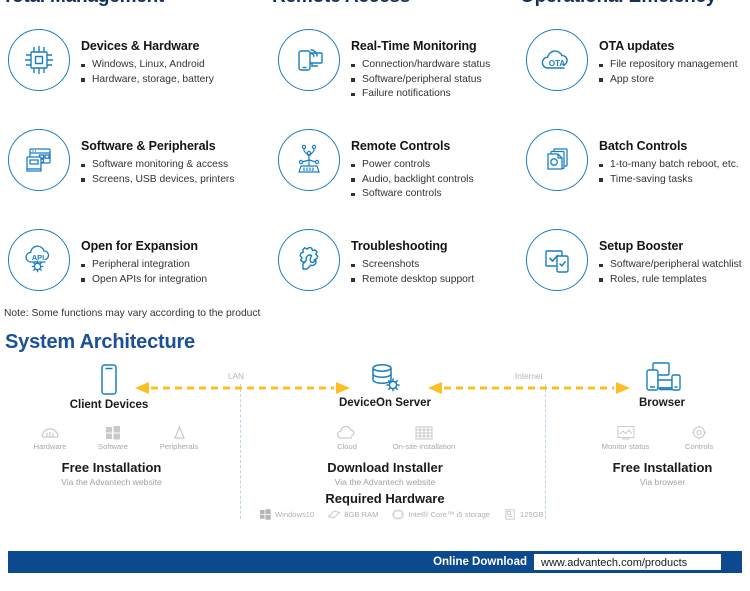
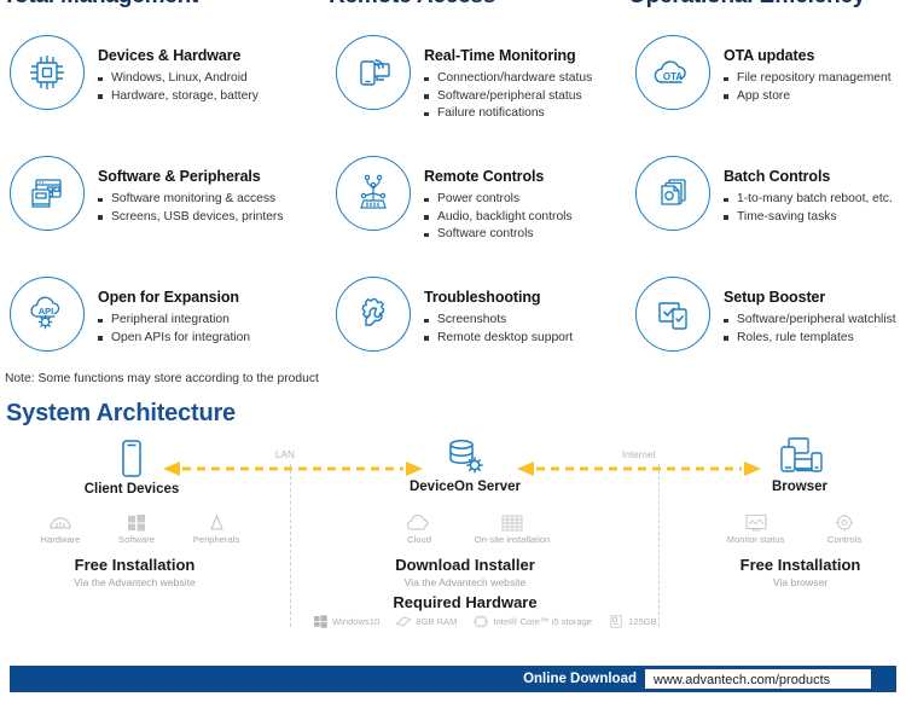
  Devices & Hardware
  Windows, Linux, Android
  Hardware, storage, battery
  Real-Time Monitoring
  Connection/hardware status
  Software/peripheral status
  Failure notifications
  OTA
  OTA updates
  File repository management
  App store
  Software & Peripherals
  Software monitoring & access
  Screens, USB devices, printers
  Remote Controls
  Power controls
  Audio, backlight controls
  Software controls
  Batch Controls
  1-to-many batch reboot, etc.
  Time-saving tasks
  API
  Open for Expansion
  Peripheral integration
  Open APIs for integration
  Troubleshooting
  Screenshots
  Remote desktop support
  Setup Booster
  Software/peripheral watchlist
  Roles, rule templates
- Note: Some functions may vary according to the product
+ Note: Some functions may store according to the product
  System Architecture
  LAN
  Internet
  Client Devices
  Hardware
  Software
  Peripherals
  Free Installation
  Via the Advantech website
  DeviceOn Server
  Cloud
  On-site installation
  Download Installer
  Via the Advantech website
  Required Hardware
  Windows10
  8GB RAM
  Intel® Core™ i5 storage
  125GB
  Browser
  Monitor status
  Controls
  Free Installation
  Via browser
  Online Download
  www.advantech.com/products
